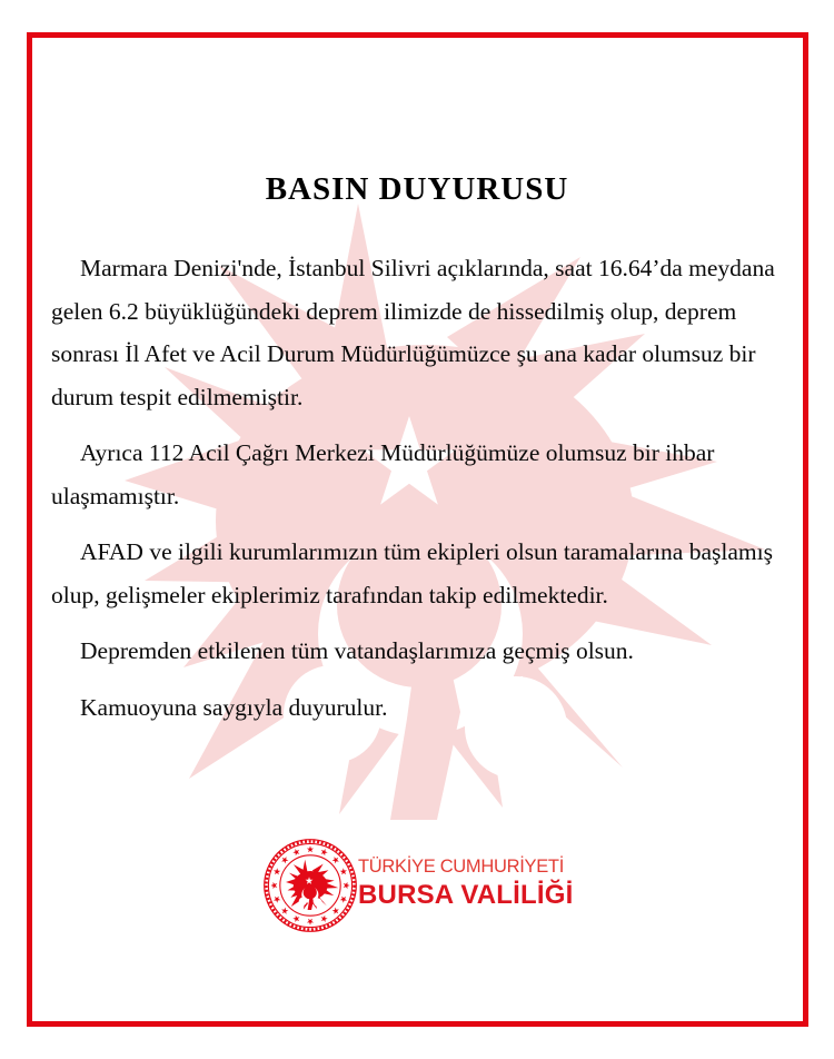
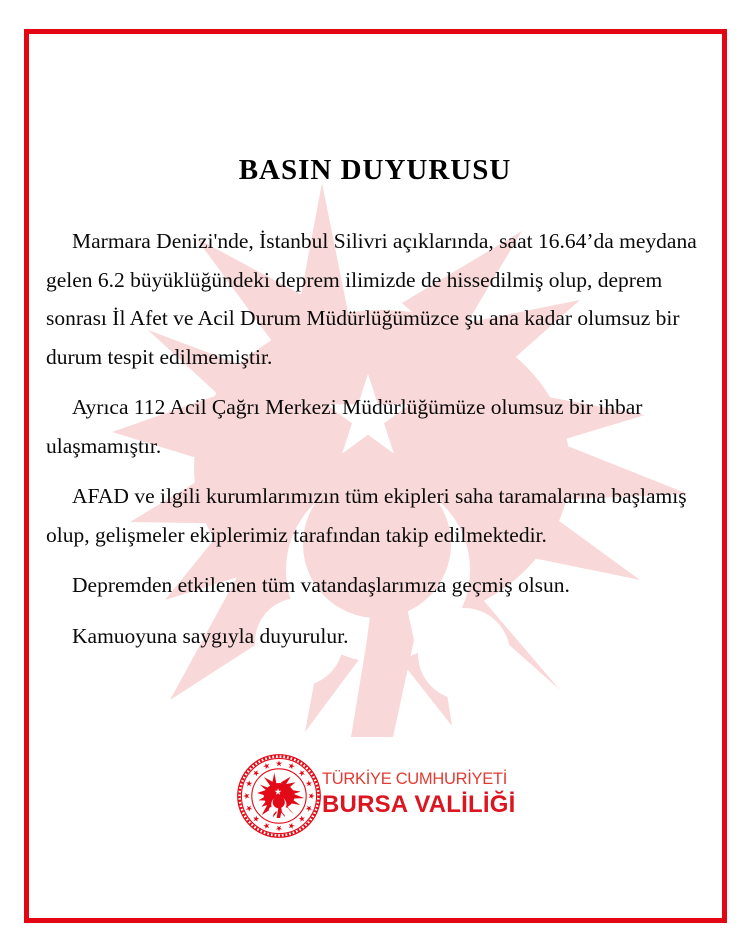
  BASIN DUYURUSU
  Marmara Denizi'nde, İstanbul Silivri açıklarında, saat 16.64’da meydana gelen 6.2 büyüklüğündeki deprem ilimizde de hissedilmiş olup, deprem sonrası İl Afet ve Acil Durum Müdürlüğümüzce şu ana kadar olumsuz bir durum tespit edilmemiştir.
  Ayrıca 112 Acil Çağrı Merkezi Müdürlüğümüze olumsuz bir ihbar ulaşmamıştır.
- AFAD ve ilgili kurumlarımızın tüm ekipleri olsun taramalarına başlamış olup, gelişmeler ekiplerimiz tarafından takip edilmektedir.
+ AFAD ve ilgili kurumlarımızın tüm ekipleri saha taramalarına başlamış olup, gelişmeler ekiplerimiz tarafından takip edilmektedir.
  Depremden etkilenen tüm vatandaşlarımıza geçmiş olsun.
  Kamuoyuna saygıyla duyurulur.
  TÜRKİYE CUMHURİYETİ
  BURSA VALİLİĞİ
